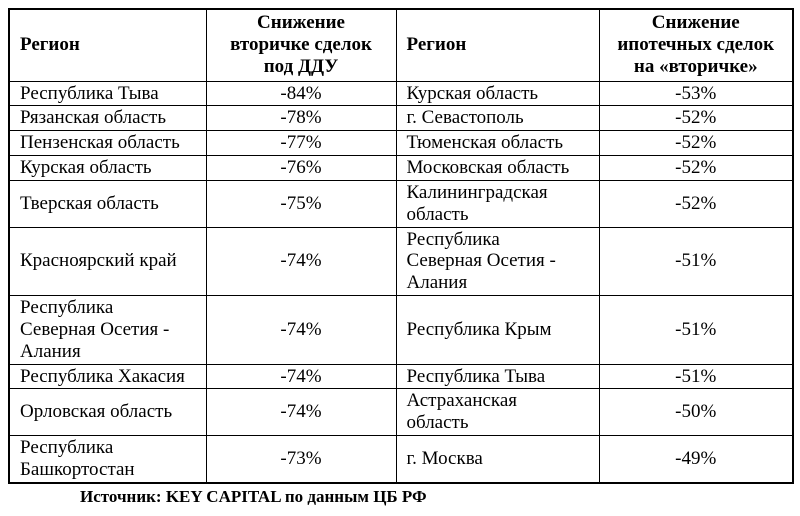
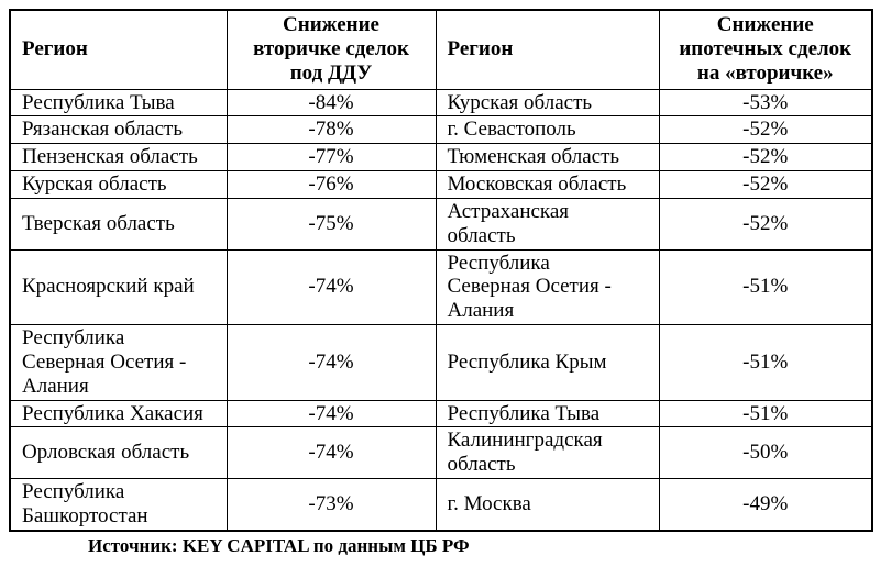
  Регион	Снижение вторичке сделок под ДДУ	Регион	Снижение ипотечных сделок на «вторичке»
  Республика Тыва	-84%	Курская область	-53%
  Рязанская область	-78%	г. Севастополь	-52%
  Пензенская область	-77%	Тюменская область	-52%
  Курская область	-76%	Московская область	-52%
- Тверская область	-75%	Калининградская область	-52%
+ Тверская область	-75%	Астраханская область	-52%
  Красноярский край	-74%	Республика Северная Осетия - Алания	-51%
  Республика Северная Осетия - Алания	-74%	Республика Крым	-51%
  Республика Хакасия	-74%	Республика Тыва	-51%
- Орловская область	-74%	Астраханская область	-50%
+ Орловская область	-74%	Калининградская область	-50%
  Республика Башкортостан	-73%	г. Москва	-49%
  Источник: KEY CAPITAL по данным ЦБ РФ
